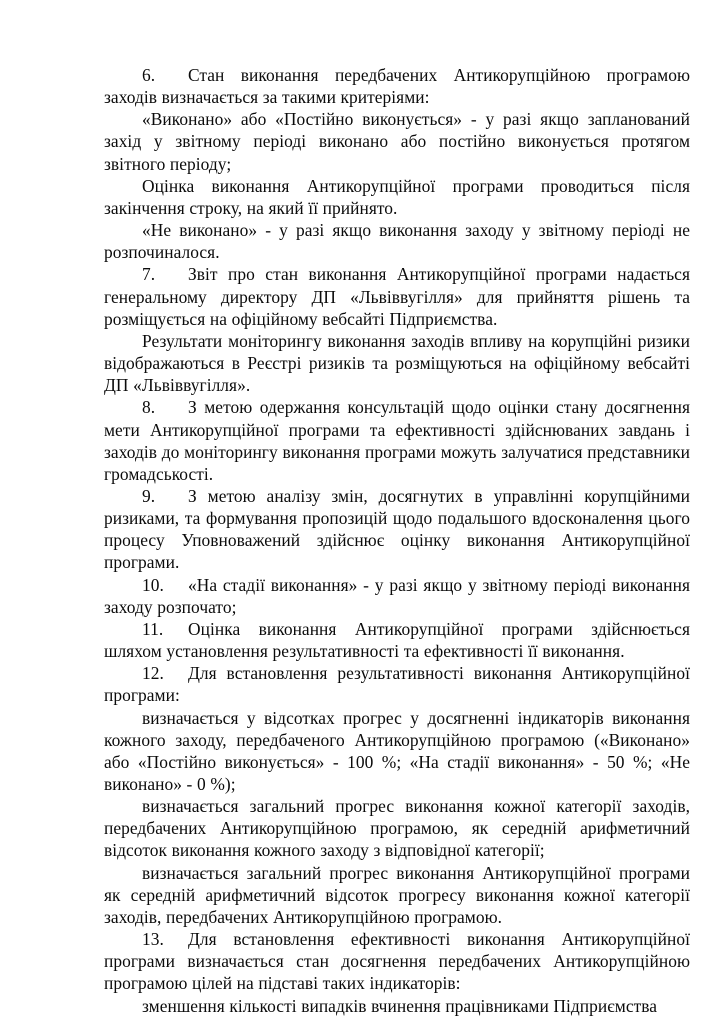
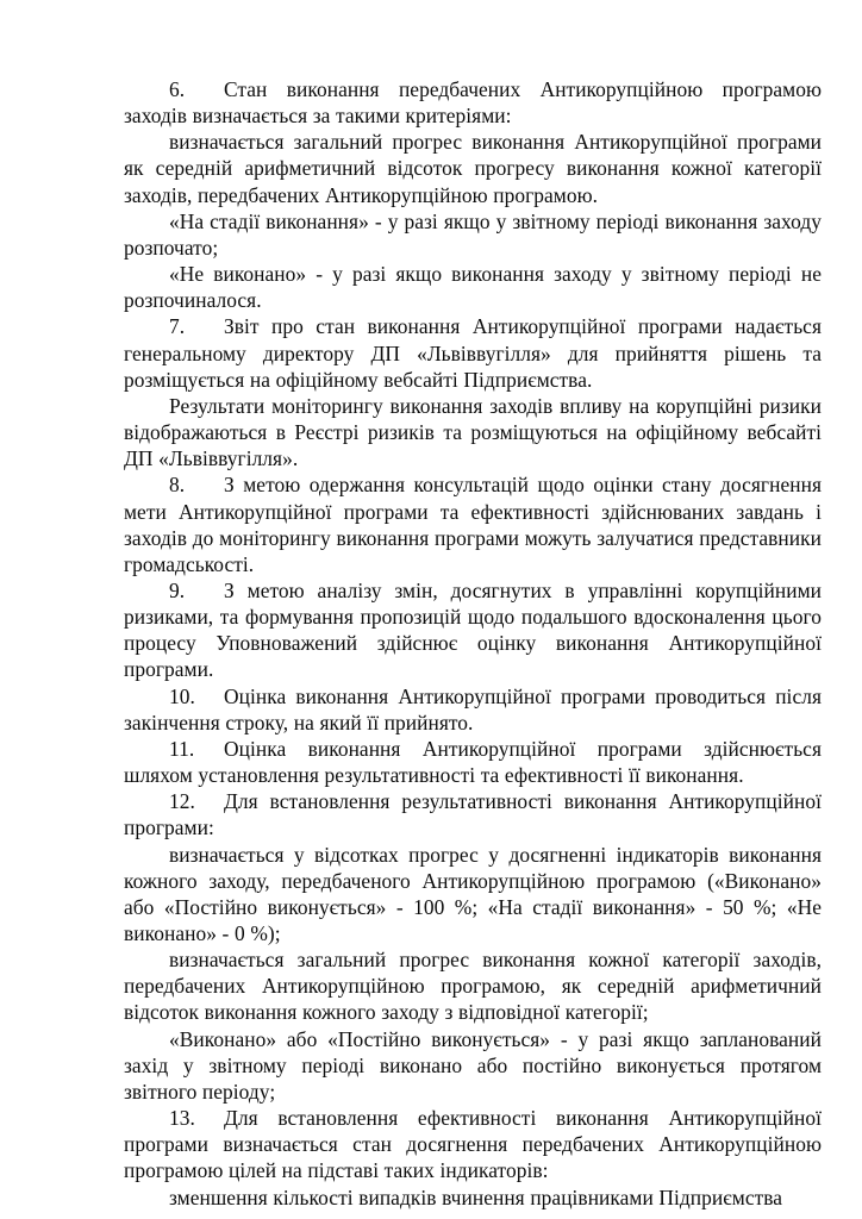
  6. Стан виконання передбачених Антикорупційною програмою заходів визначається за такими критеріями:
- «Виконано» або «Постійно виконується» - у разі якщо запланований захід у звітному періоді виконано або постійно виконується протягом звітного періоду;
+ визначається загальний прогрес виконання Антикорупційної програми як середній арифметичний відсоток прогресу виконання кожної категорії заходів, передбачених Антикорупційною програмою.
- Оцінка виконання Антикорупційної програми проводиться після закінчення строку, на який її прийнято.
+ «На стадії виконання» - у разі якщо у звітному періоді виконання заходу розпочато;
  «Не виконано» - у разі якщо виконання заходу у звітному періоді не розпочиналося.
  7. Звіт про стан виконання Антикорупційної програми надається генеральному директору ДП «Львіввугілля» для прийняття рішень та розміщується на офіційному вебсайті Підприємства.
  Результати моніторингу виконання заходів впливу на корупційні ризики відображаються в Реєстрі ризиків та розміщуються на офіційному вебсайті ДП «Львіввугілля».
  8. З метою одержання консультацій щодо оцінки стану досягнення мети Антикорупційної програми та ефективності здійснюваних завдань і заходів до моніторингу виконання програми можуть залучатися представники громадськості.
  9. З метою аналізу змін, досягнутих в управлінні корупційними ризиками, та формування пропозицій щодо подальшого вдосконалення цього процесу Уповноважений здійснює оцінку виконання Антикорупційної програми.
- 10. «На стадії виконання» - у разі якщо у звітному періоді виконання заходу розпочато;
+ 10. Оцінка виконання Антикорупційної програми проводиться після закінчення строку, на який її прийнято.
  11. Оцінка виконання Антикорупційної програми здійснюється шляхом установлення результативності та ефективності її виконання.
  12. Для встановлення результативності виконання Антикорупційної програми:
  визначається у відсотках прогрес у досягненні індикаторів виконання кожного заходу, передбаченого Антикорупційною програмою («Виконано» або «Постійно виконується» - 100 %; «На стадії виконання» - 50 %; «Не виконано» - 0 %);
  визначається загальний прогрес виконання кожної категорії заходів, передбачених Антикорупційною програмою, як середній арифметичний відсоток виконання кожного заходу з відповідної категорії;
- визначається загальний прогрес виконання Антикорупційної програми як середній арифметичний відсоток прогресу виконання кожної категорії заходів, передбачених Антикорупційною програмою.
+ «Виконано» або «Постійно виконується» - у разі якщо запланований захід у звітному періоді виконано або постійно виконується протягом звітного періоду;
  13. Для встановлення ефективності виконання Антикорупційної програми визначається стан досягнення передбачених Антикорупційною програмою цілей на підставі таких індикаторів:
  зменшення кількості випадків вчинення працівниками Підприємства
